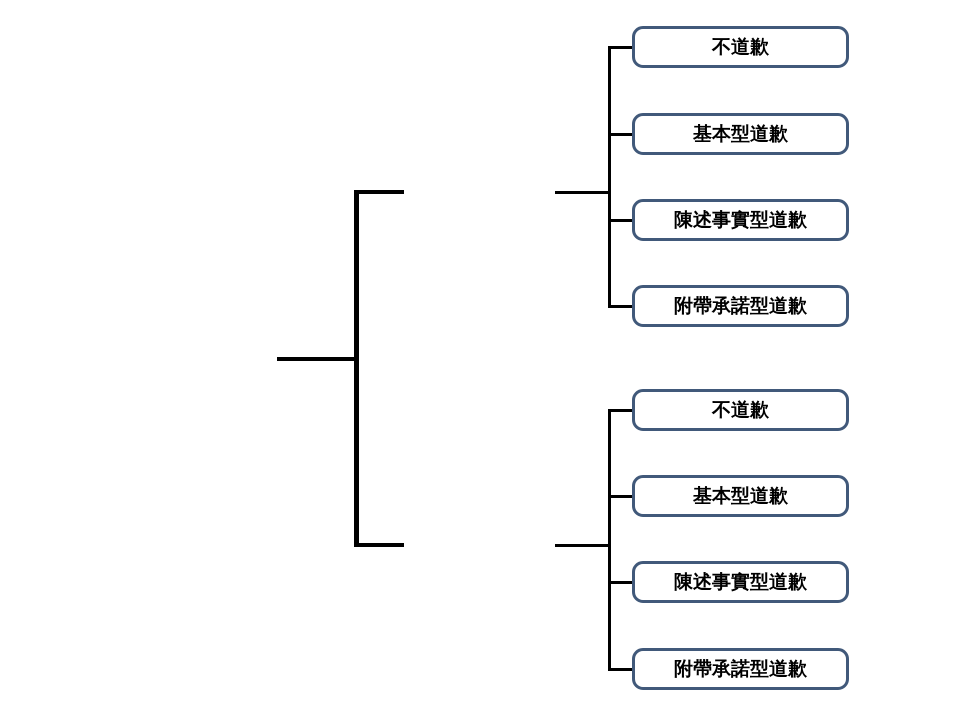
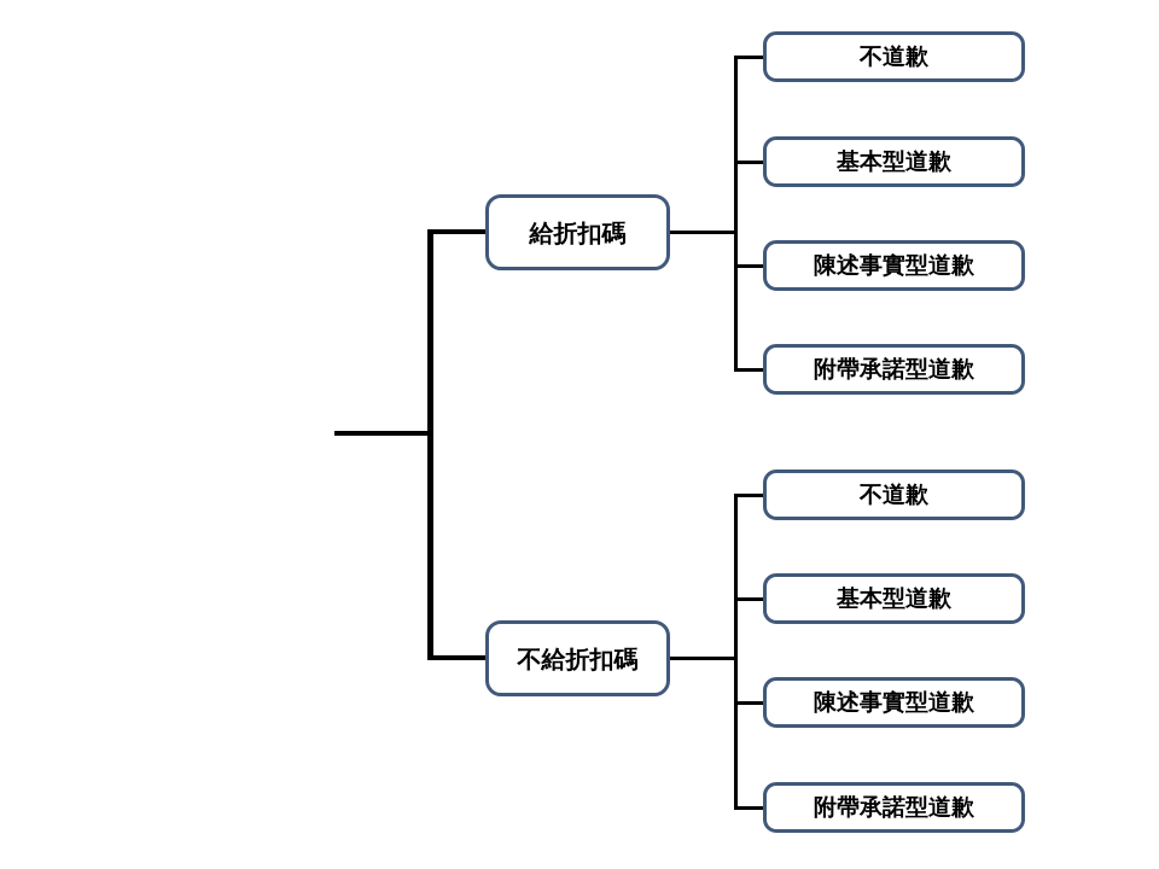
+ 給折扣碼
+ 不給折扣碼
  不道歉
  基本型道歉
  陳述事實型道歉
  附帶承諾型道歉
  不道歉
  基本型道歉
  陳述事實型道歉
  附帶承諾型道歉
